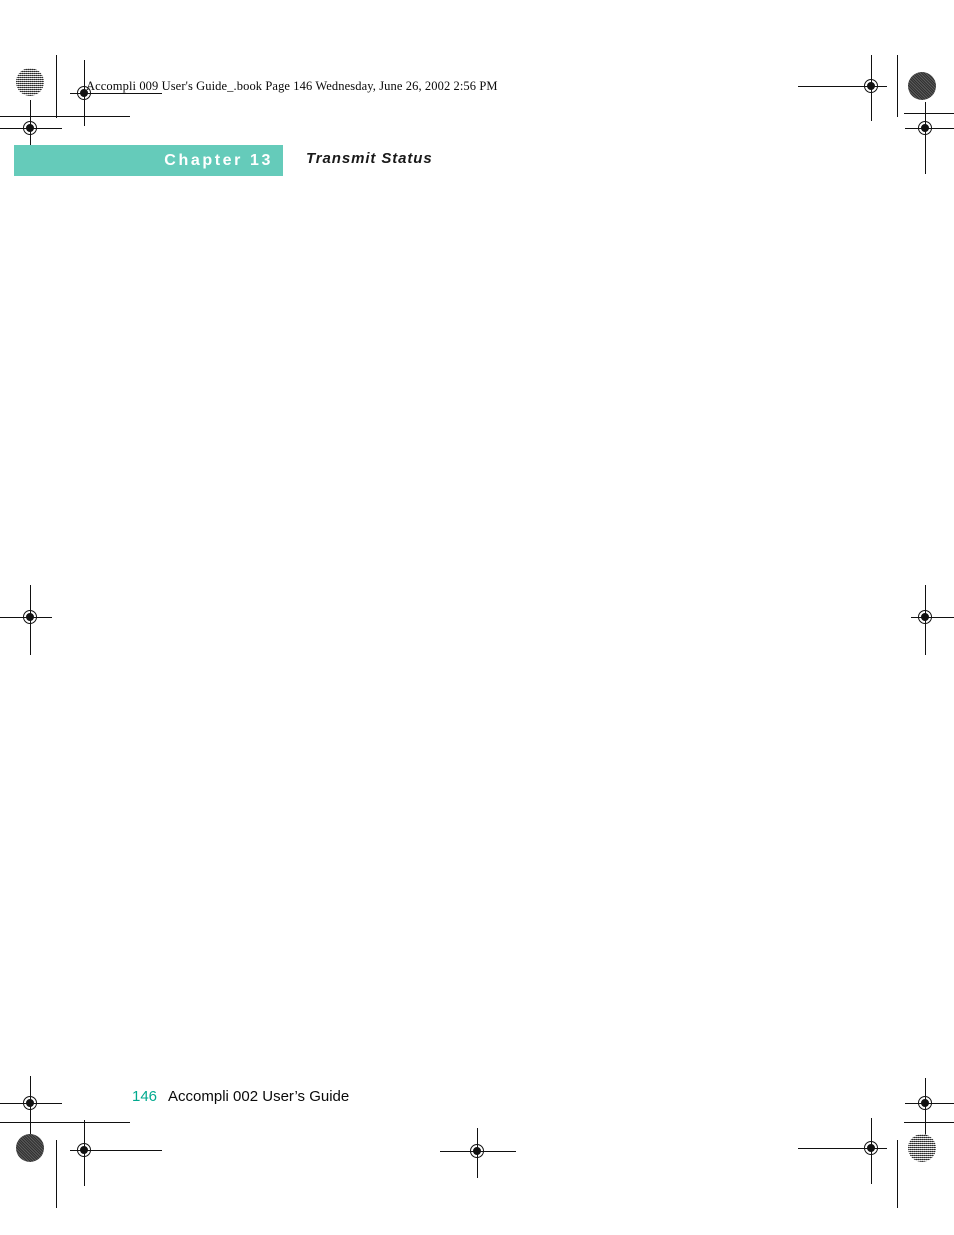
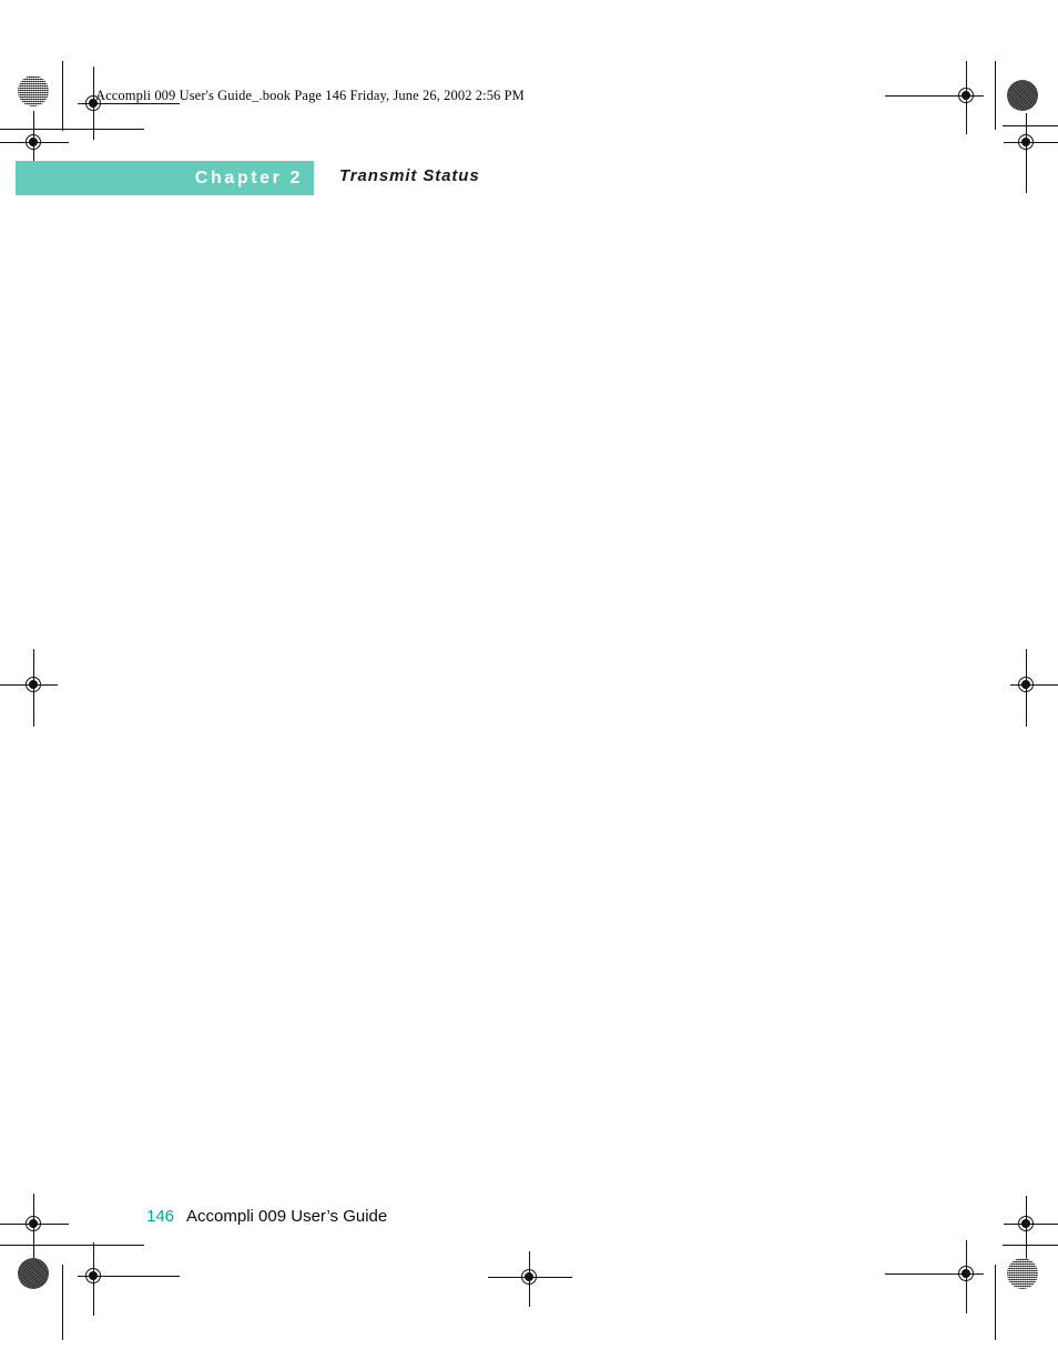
- Accompli 009 User's Guide_.book Page 146 Wednesday, June 26, 2002 2:56 PM
+ Accompli 009 User's Guide_.book Page 146 Friday, June 26, 2002 2:56 PM
- Chapter 13
+ Chapter 2
  Transmit Status
  146
- Accompli 002 User’s Guide
+ Accompli 009 User’s Guide
